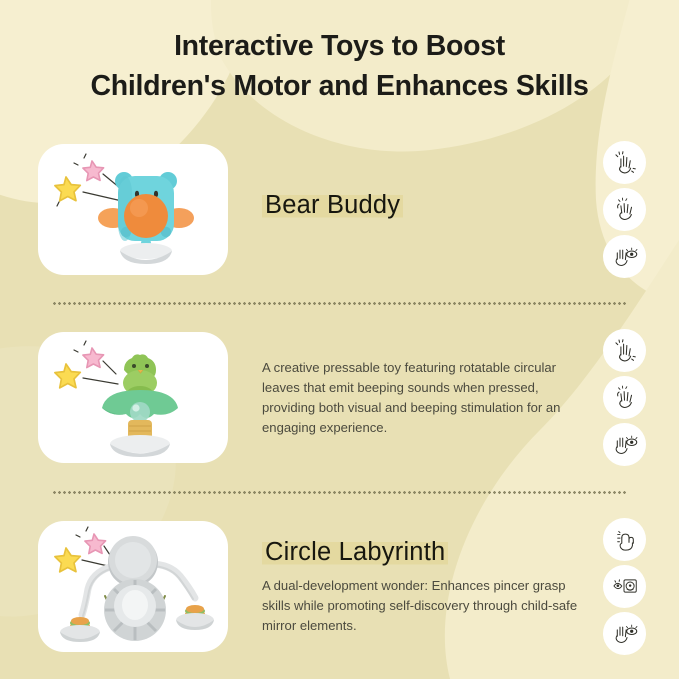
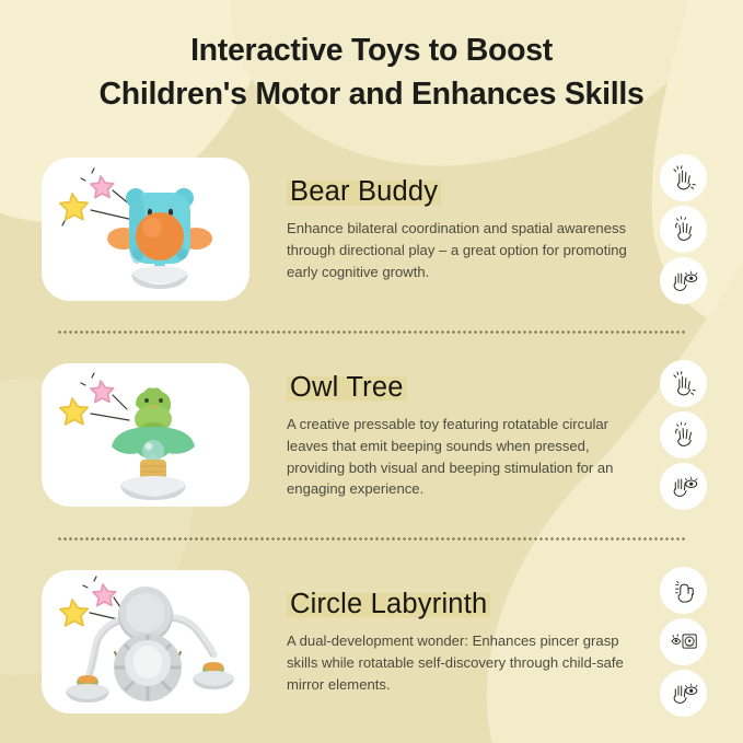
  Interactive Toys to Boost
  Children's Motor and Enhances Skills
  Bear Buddy
+ Enhance bilateral coordination and spatial awareness through directional play – a great option for promoting early cognitive growth.
+ Owl Tree
  A creative pressable toy featuring rotatable circular leaves that emit beeping sounds when pressed, providing both visual and beeping stimulation for an engaging experience.
  Circle Labyrinth
- A dual-development wonder: Enhances pincer grasp skills while promoting self-discovery through child-safe mirror elements.
+ A dual-development wonder: Enhances pincer grasp skills while rotatable self-discovery through child-safe mirror elements.
